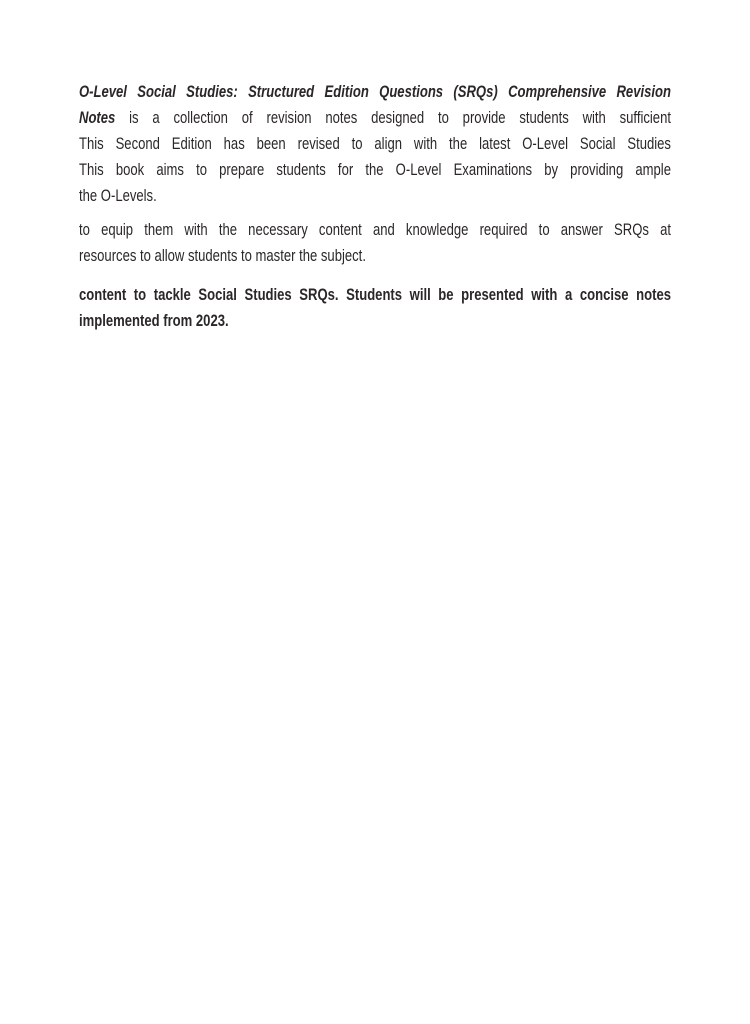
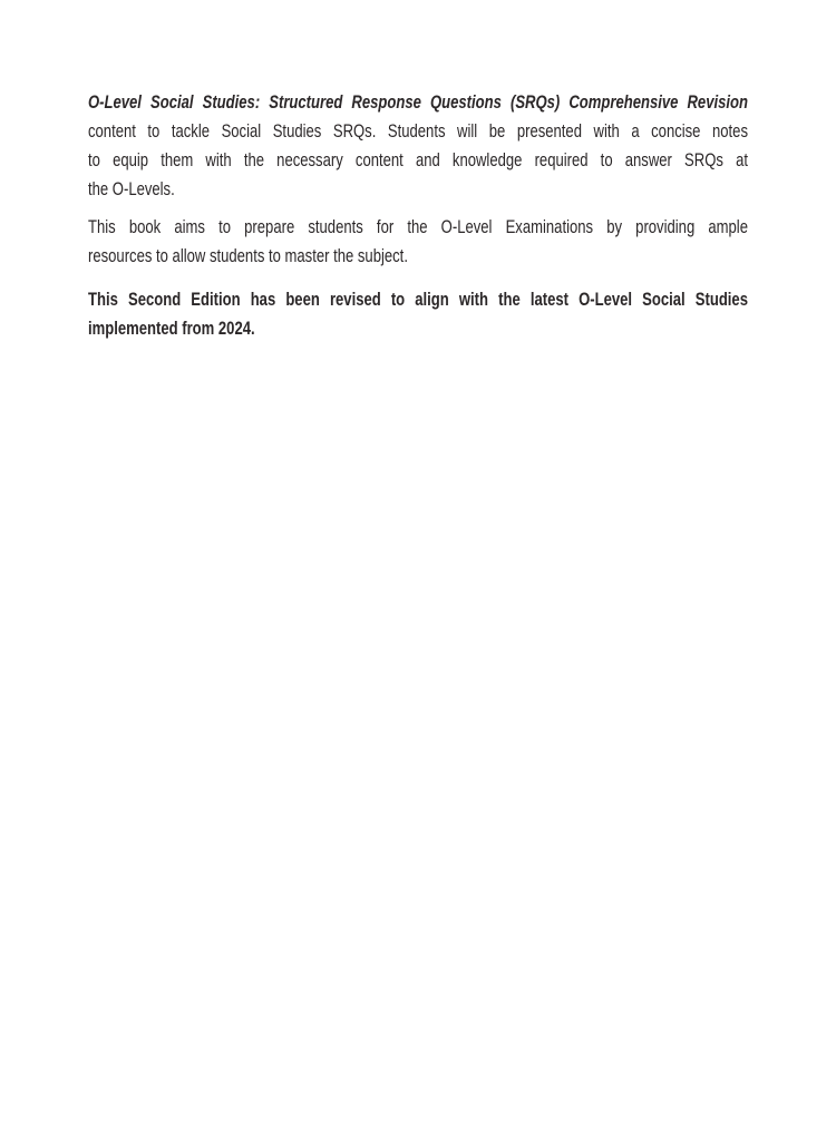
- O-Level Social Studies: Structured Edition Questions (SRQs) Comprehensive Revision
+ O-Level Social Studies: Structured Response Questions (SRQs) Comprehensive Revision
- Notes is a collection of revision notes designed to provide students with sufficient
- This Second Edition has been revised to align with the latest O-Level Social Studies
+ content to tackle Social Studies SRQs. Students will be presented with a concise notes
- This book aims to prepare students for the O-Level Examinations by providing ample
+ to equip them with the necessary content and knowledge required to answer SRQs at
  the O-Levels.
- to equip them with the necessary content and knowledge required to answer SRQs at
+ This book aims to prepare students for the O-Level Examinations by providing ample
  resources to allow students to master the subject.
- content to tackle Social Studies SRQs. Students will be presented with a concise notes
+ This Second Edition has been revised to align with the latest O-Level Social Studies
- implemented from 2023.
+ implemented from 2024.
